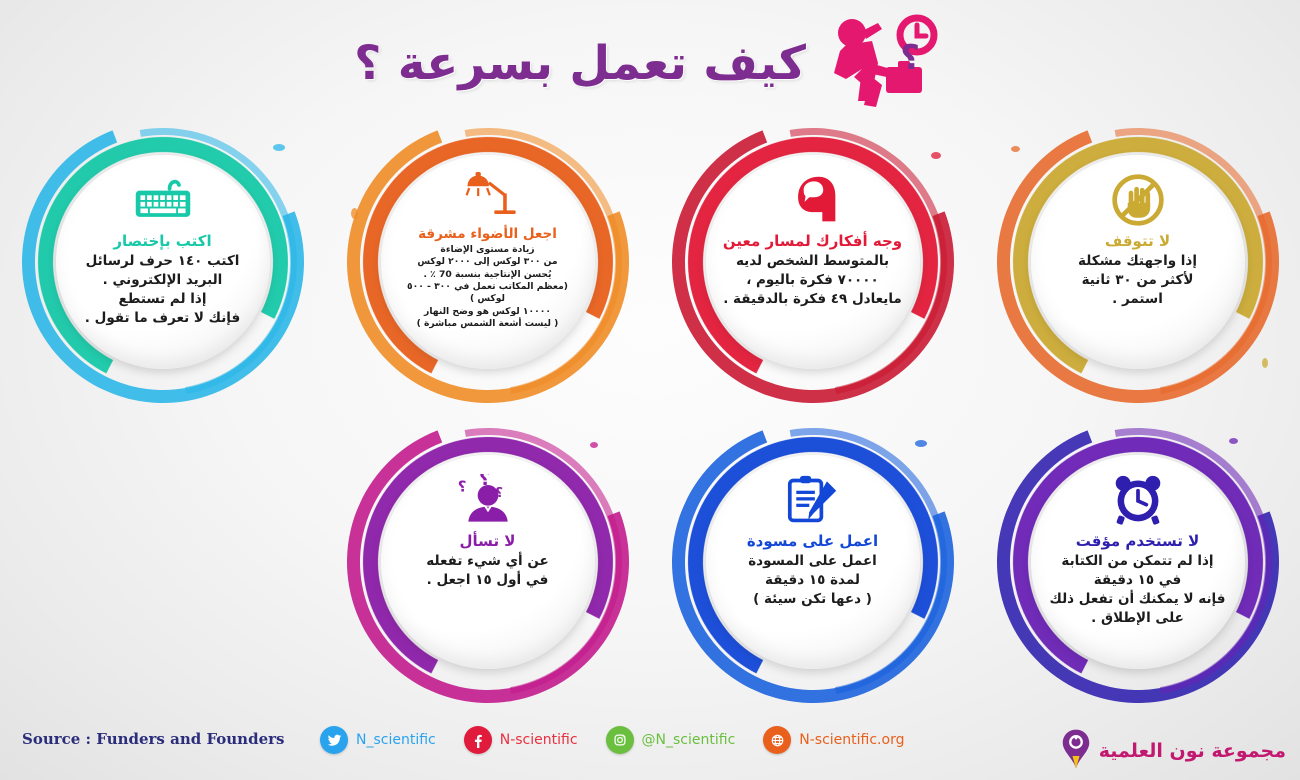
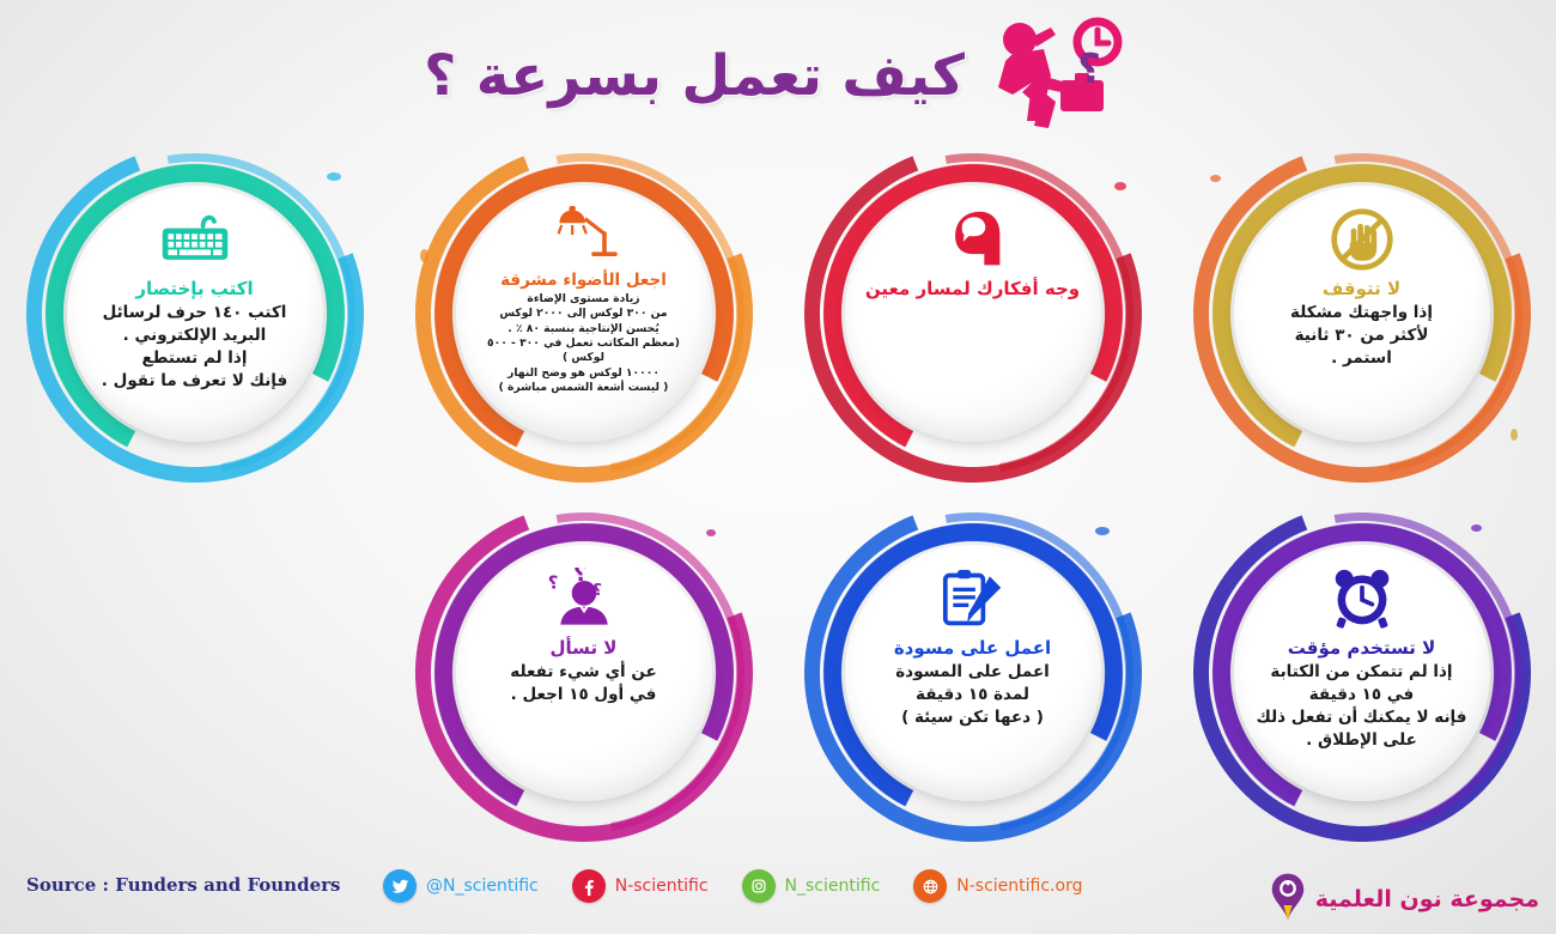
  ؟
  كيف تعمل بسرعة ؟
  لا تتوقف
  إذا واجهتك مشكلة
  لأكثر من ٣٠ ثانية
  استمر .
  وجه أفكارك لمسار معين
- بالمتوسط الشخص لديه
- ٧٠٠٠٠ فكرة باليوم ،
- مايعادل ٤٩ فكرة بالدقيقة .
  اجعل الأضواء مشرقة
  زيادة مستوى الإضاءة
  من ٣٠٠ لوكس إلى ٢٠٠٠ لوكس
- يُحسن الإنتاجية بنسبة 70 ٪ .
+ يُحسن الإنتاجية بنسبة ٨٠ ٪ .
  (معظم المكاتب تعمل في ٣٠٠ - ٥٠٠ لوكس )
  ١٠٠٠٠ لوكس هو وضح النهار
  ( ليست أشعة الشمس مباشرة )
  اكتب بإختصار
  اكتب ١٤٠ حرف لرسائل
  البريد الإلكتروني .
  إذا لم تستطع
  فإنك لا تعرف ما تقول .
  لا تستخدم مؤقت
  إذا لم تتمكن من الكتابة
  في ١٥ دقيقة
  فإنه لا يمكنك أن تفعل ذلك
  على الإطلاق .
  اعمل على مسودة
  اعمل على المسودة
  لمدة ١٥ دقيقة
  ( دعها تكن سيئة )
  ؟
  ؟
  ؟
  لا تسأل
  عن أي شيء تفعله
  في أول ١٥ اجعل .
  Source : Funders and Founders
- N_scientific
+ @N_scientific
  N-scientific
- @N_scientific
+ N_scientific
  N-scientific.org
  مجموعة نون العلمية
